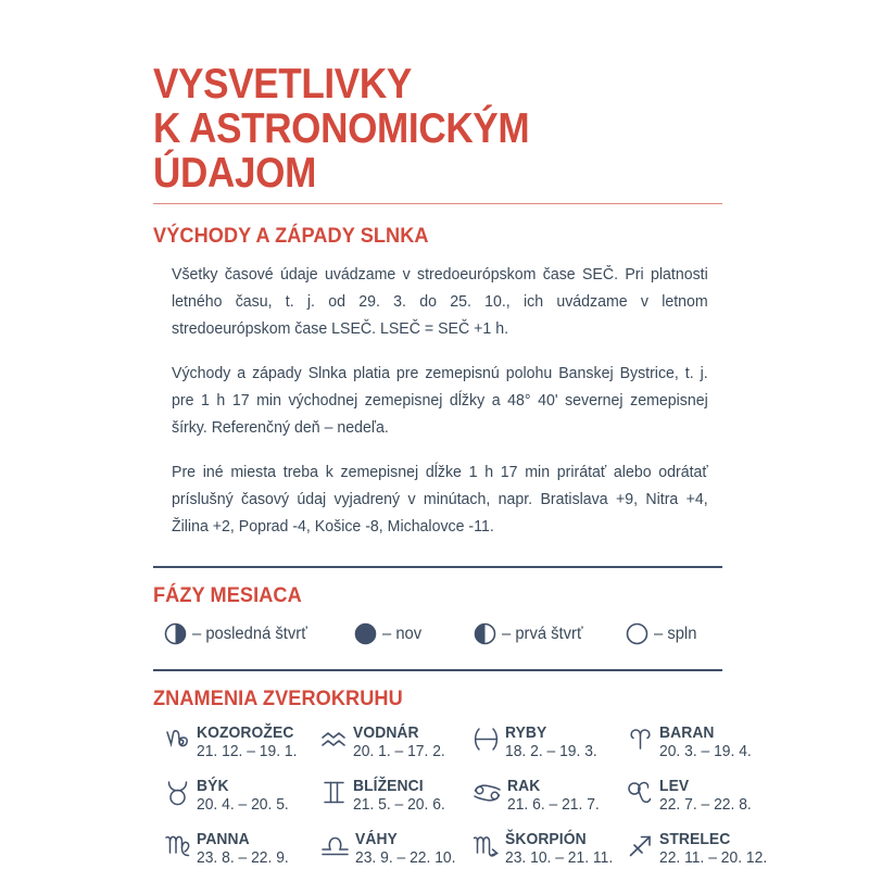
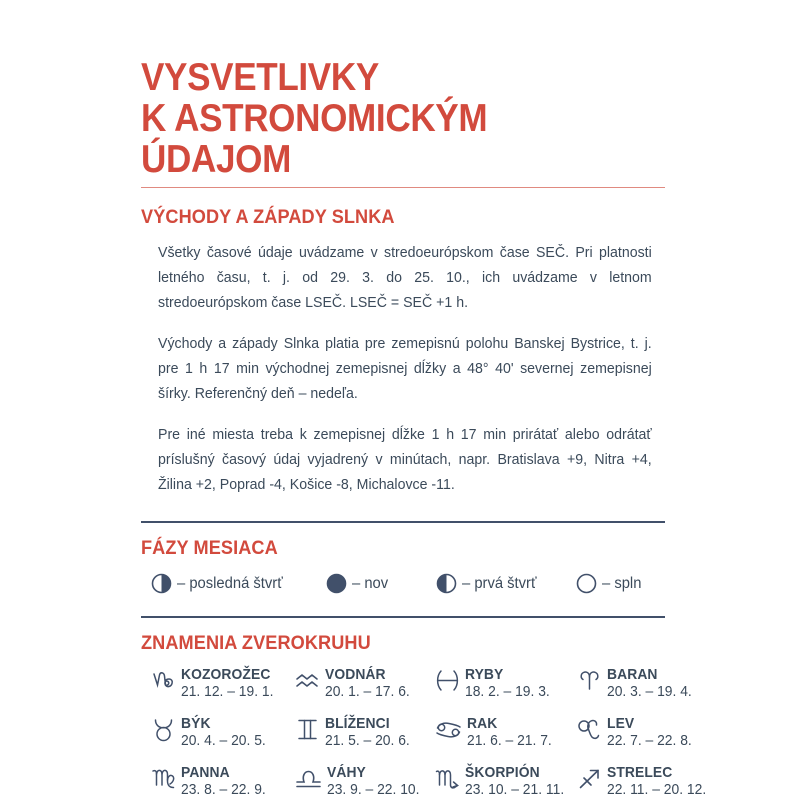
  VYSVETLIVKY
  K ASTRONOMICKÝM ÚDAJOM
  VÝCHODY A ZÁPADY SLNKA
  Všetky časové údaje uvádzame v stredoeurópskom čase SEČ. Pri platnosti letného času, t. j. od 29. 3. do 25. 10., ich uvádzame v letnom stredoeurópskom čase LSEČ. LSEČ = SEČ +1 h.
  Východy a západy Slnka platia pre zemepisnú polohu Banskej Bystrice, t. j. pre 1 h 17 min východnej zemepisnej dĺžky a 48° 40' severnej zemepisnej šírky. Referenčný deň – nedeľa.
  Pre iné miesta treba k zemepisnej dĺžke 1 h 17 min prirátať alebo odrátať príslušný časový údaj vyjadrený v minútach, napr. Bratislava +9, Nitra +4, Žilina +2, Poprad -4, Košice -8, Michalovce -11.
  FÁZY MESIACA
  – posledná štvrť
  – nov
  – prvá štvrť
  – spln
  ZNAMENIA ZVEROKRUHU
  KOZOROŽEC
  21. 12. – 19. 1.
  VODNÁR
- 20. 1. – 17. 2.
+ 20. 1. – 17. 6.
  RYBY
  18. 2. – 19. 3.
  BARAN
  20. 3. – 19. 4.
  BÝK
  20. 4. – 20. 5.
  BLÍŽENCI
  21. 5. – 20. 6.
  RAK
  21. 6. – 21. 7.
  LEV
  22. 7. – 22. 8.
  PANNA
  23. 8. – 22. 9.
  VÁHY
  23. 9. – 22. 10.
  ŠKORPIÓN
  23. 10. – 21. 11.
  STRELEC
  22. 11. – 20. 12.
